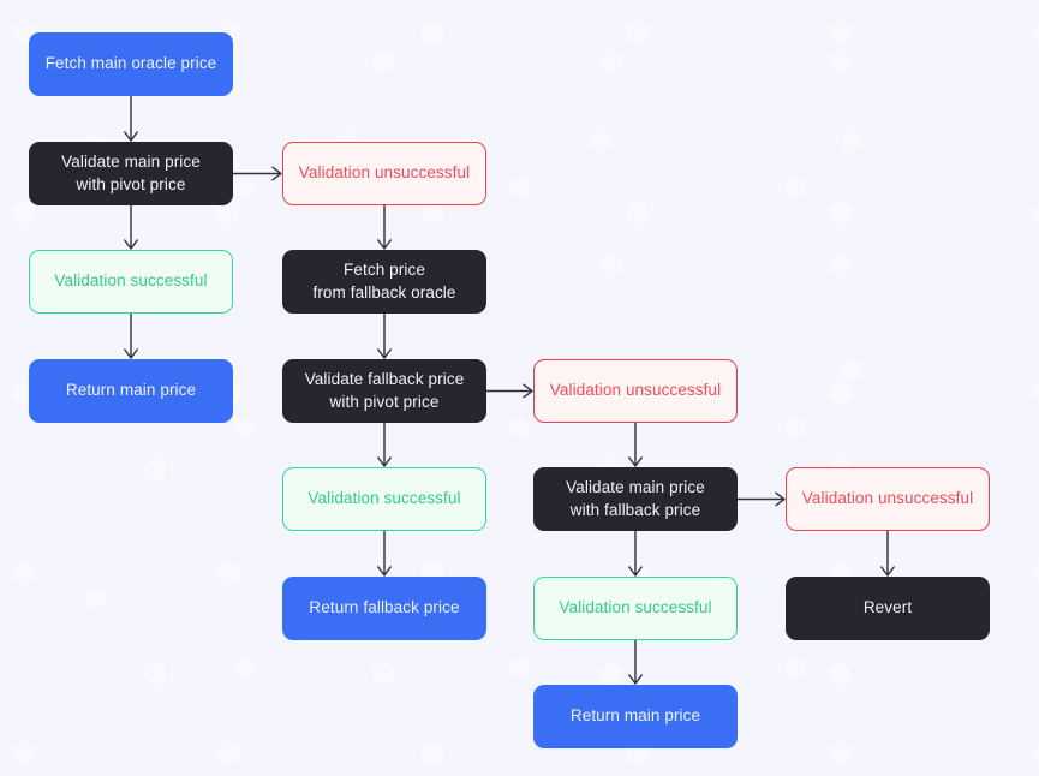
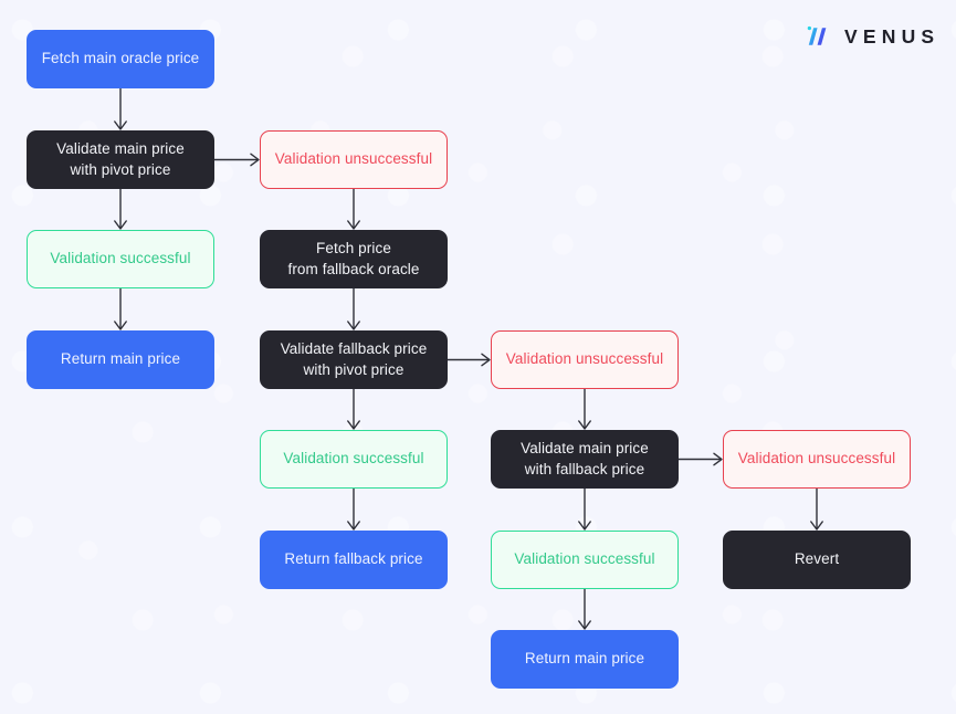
  Fetch main oracle price
  Validate main price
  with pivot price
  Validation unsuccessful
  Validation successful
  Fetch price
  from fallback oracle
  Return main price
  Validate fallback price
  with pivot price
  Validation unsuccessful
  Validation successful
  Validate main price
  with fallback price
  Validation unsuccessful
  Return fallback price
  Validation successful
  Revert
  Return main price
+ VENUS
